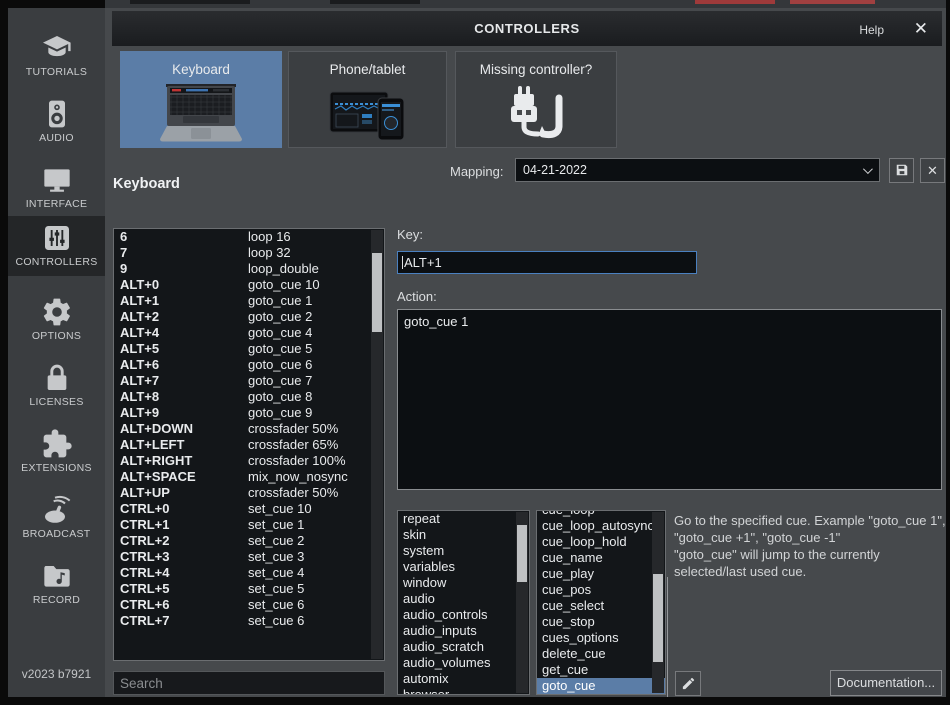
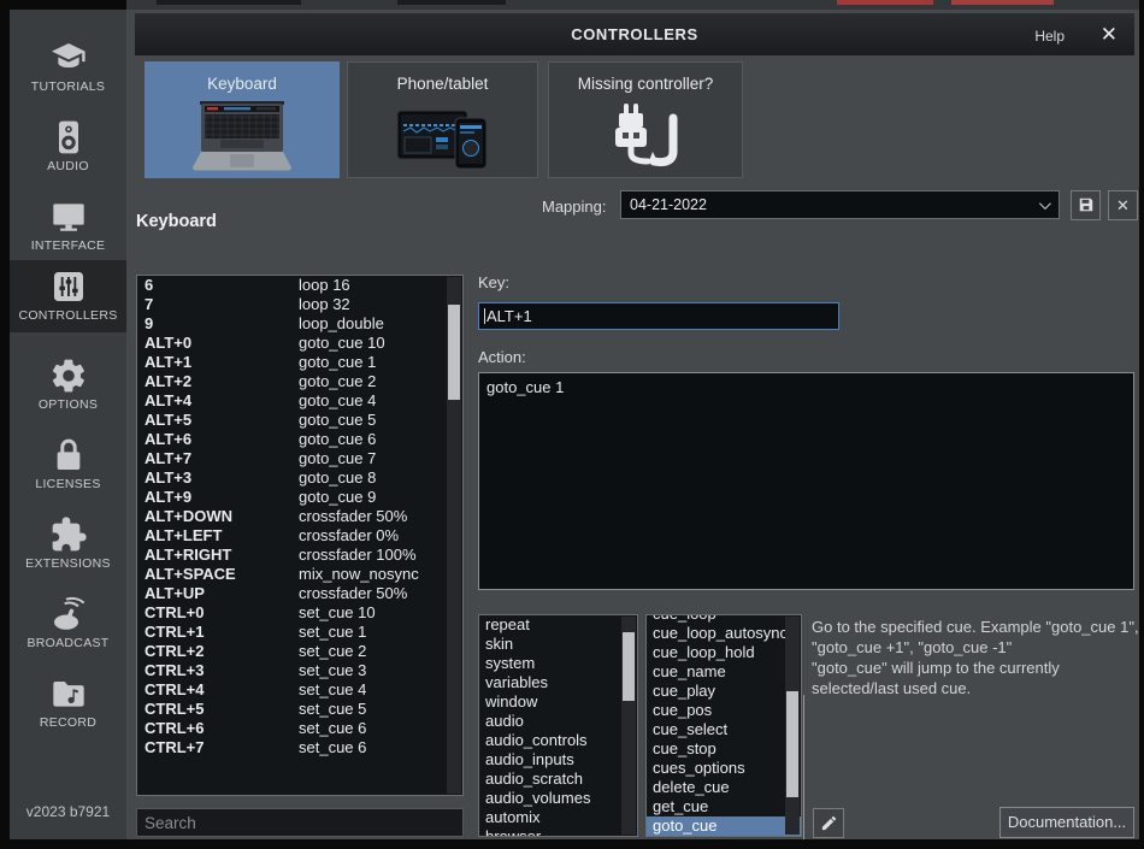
  TUTORIALS
  AUDIO
  INTERFACE
  CONTROLLERS
  OPTIONS
  LICENSES
  EXTENSIONS
  BROADCAST
  RECORD
  v2023 b7921
  CONTROLLERS
  Help
  ✕
  Keyboard
  Phone/tablet
  Missing controller?
  Mapping:
  04-21-2022
  ✕
  Keyboard
  6 loop 16
  7 loop 32
  9 loop_double
  ALT+0 goto_cue 10
  ALT+1 goto_cue 1
  ALT+2 goto_cue 2
  ALT+4 goto_cue 4
  ALT+5 goto_cue 5
  ALT+6 goto_cue 6
  ALT+7 goto_cue 7
- ALT+8 goto_cue 8
+ ALT+3 goto_cue 8
  ALT+9 goto_cue 9
  ALT+DOWN crossfader 50%
- ALT+LEFT crossfader 65%
+ ALT+LEFT crossfader 0%
  ALT+RIGHT crossfader 100%
  ALT+SPACE mix_now_nosync
  ALT+UP crossfader 50%
  CTRL+0 set_cue 10
  CTRL+1 set_cue 1
  CTRL+2 set_cue 2
  CTRL+3 set_cue 3
  CTRL+4 set_cue 4
  CTRL+5 set_cue 5
  CTRL+6 set_cue 6
  CTRL+7 set_cue 6
  Search
  Key:
  ALT+1
  Action:
  goto_cue 1
  repeat
  skin
  system
  variables
  window
  audio
  audio_controls
  audio_inputs
  audio_scratch
  audio_volumes
  automix
  browser
  cue_loop
  cue_loop_autosync
  cue_loop_hold
  cue_name
  cue_play
  cue_pos
  cue_select
  cue_stop
  cues_options
  delete_cue
  get_cue
  goto_cue
  Go to the specified cue. Example "goto_cue 1", "goto_cue +1", "goto_cue -1"
  "goto_cue" will jump to the currently selected/last used cue.
  Documentation...
